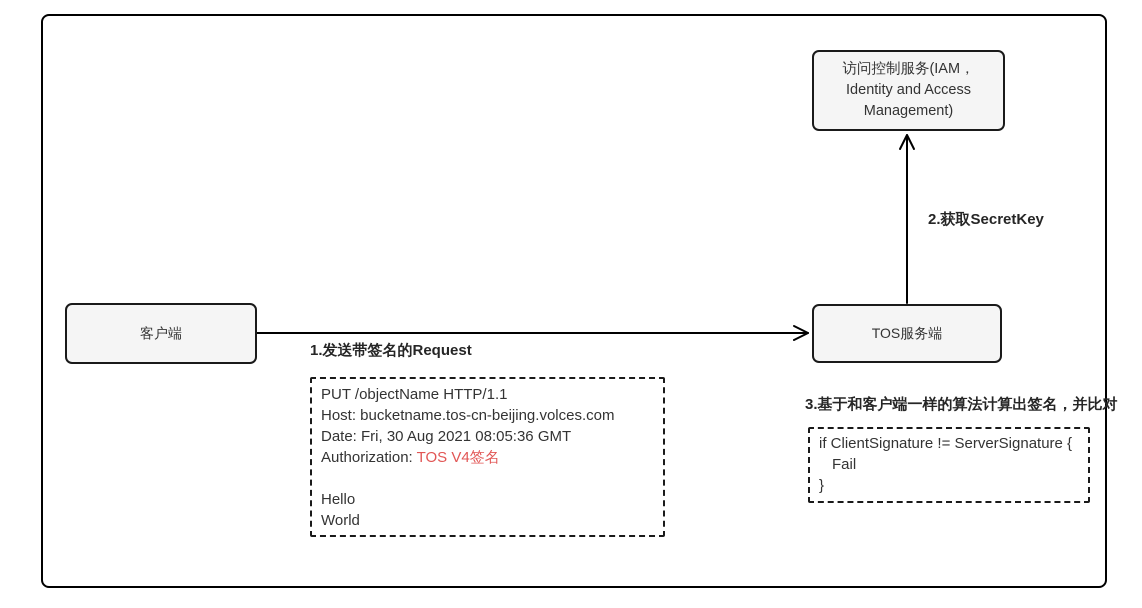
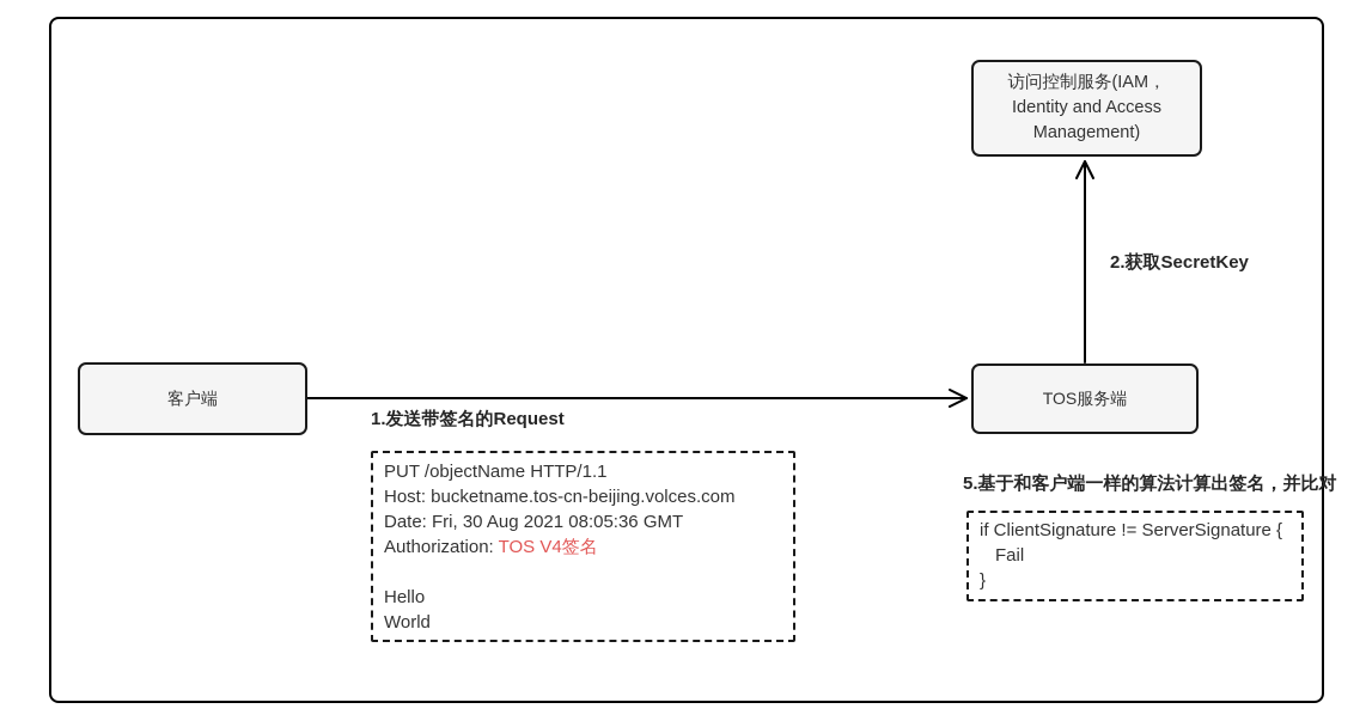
  客户端
  TOS服务端
  访问控制服务(IAM，Identity and Access Management)
  1.发送带签名的Request
  2.获取SecretKey
- 3.基于和客户端一样的算法计算出签名，并比对
+ 5.基于和客户端一样的算法计算出签名，并比对
  PUT /objectName HTTP/1.1
  Host: bucketname.tos-cn-beijing.volces.com
  Date: Fri, 30 Aug 2021 08:05:36 GMT
  Authorization: TOS V4签名
  Hello
  World
  if ClientSignature != ServerSignature {
  Fail
  }
